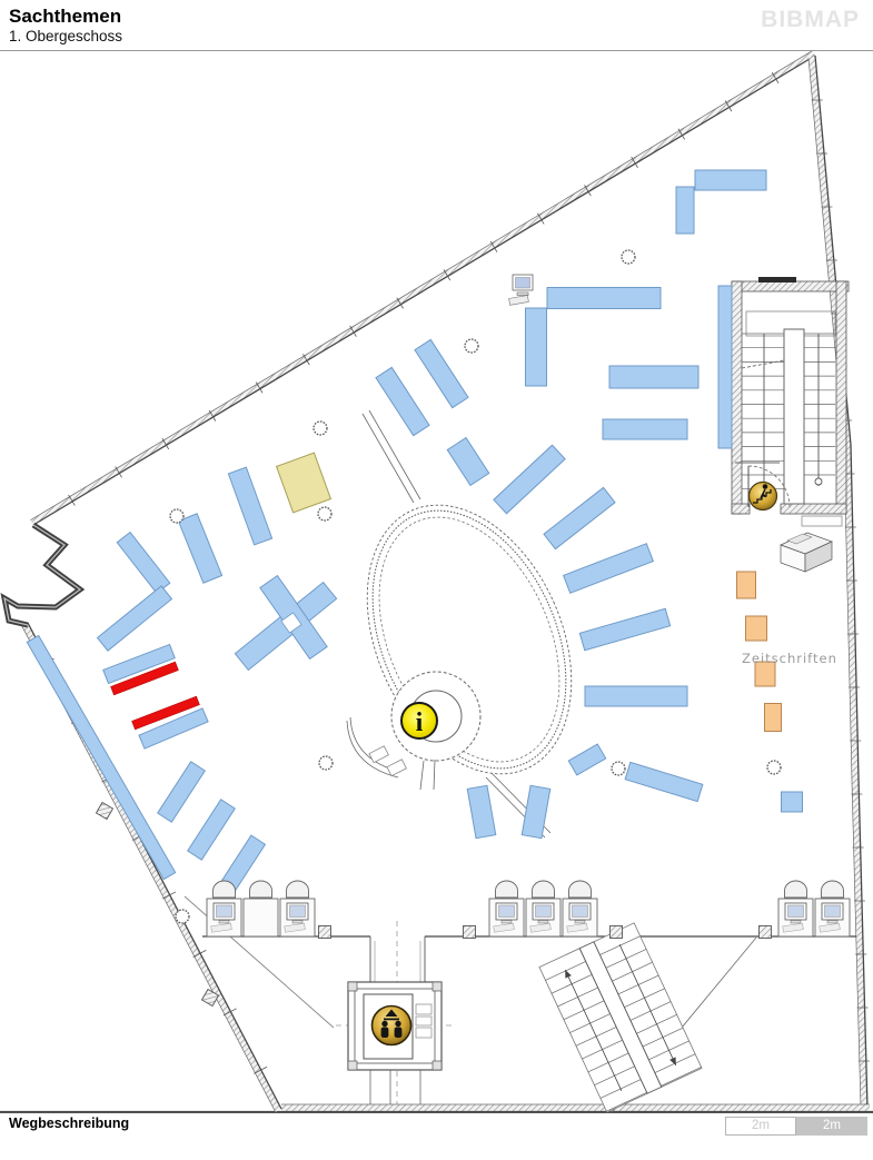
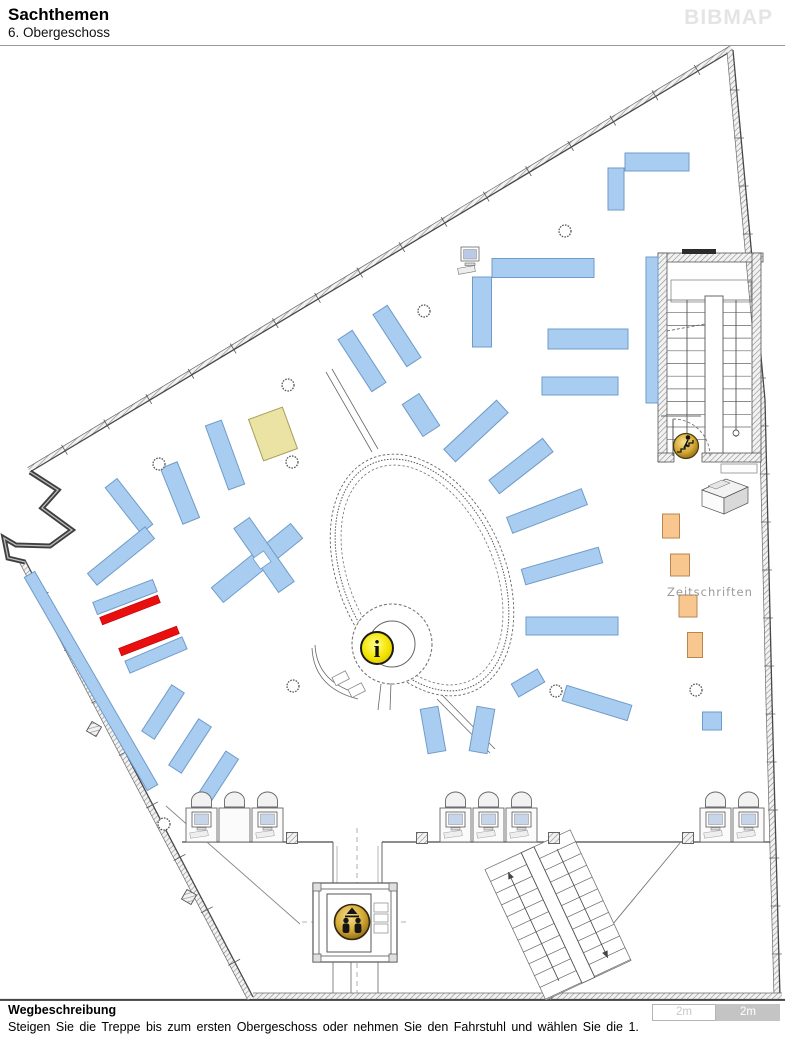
  Sachthemen
- 1. Obergeschoss
+ 6. Obergeschoss
  BIBMAP
  i
  Zeitschriften
  Wegbeschreibung
+ Steigen Sie die Treppe bis zum ersten Obergeschoss oder nehmen Sie den Fahrstuhl und wählen Sie die 1.
  2m 2m
